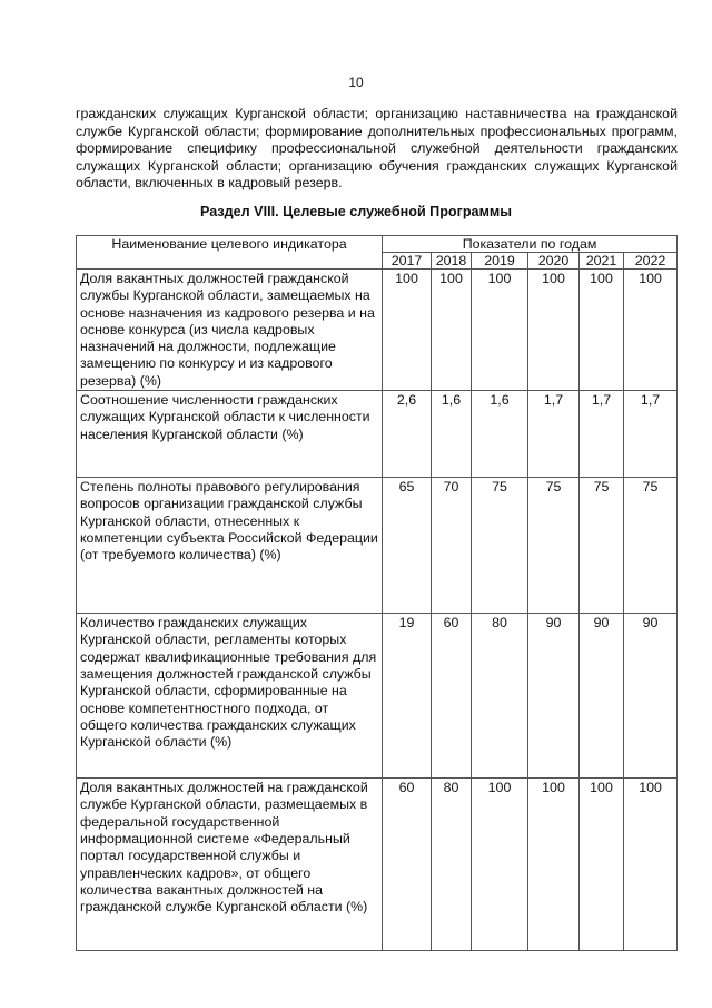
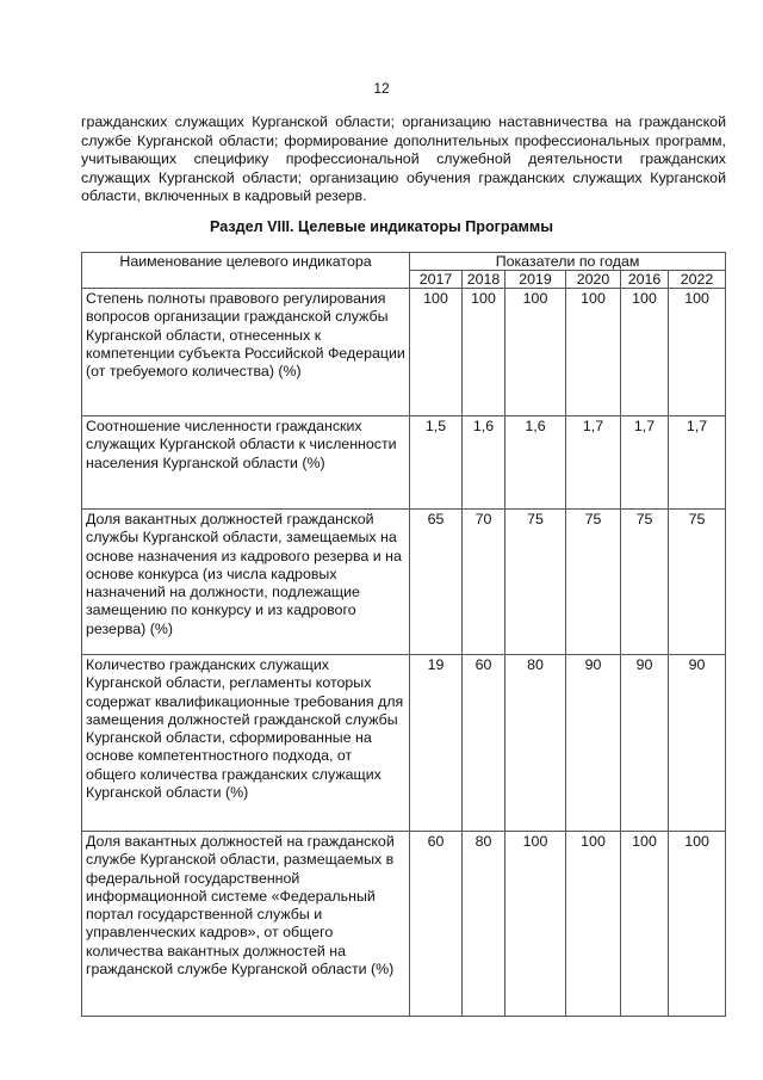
- 10
+ 12
- гражданских служащих Курганской области; организацию наставничества на гражданской службе Курганской области; формирование дополнительных профессиональных программ, формирование специфику профессиональной служебной деятельности гражданских служащих Курганской области; организацию обучения гражданских служащих Курганской области, включенных в кадровый резерв.
+ гражданских служащих Курганской области; организацию наставничества на гражданской службе Курганской области; формирование дополнительных профессиональных программ, учитывающих специфику профессиональной служебной деятельности гражданских служащих Курганской области; организацию обучения гражданских служащих Курганской области, включенных в кадровый резерв.
- Раздел VIII. Целевые служебной Программы
+ Раздел VIII. Целевые индикаторы Программы
  Наименование целевого индикатора	Показатели по годам
- 2017	2018	2019	2020	2021	2022
+ 2017	2018	2019	2020	2016	2022
- Доля вакантных должностей гражданской службы Курганской области, замещаемых на основе назначения из кадрового резерва и на основе конкурса (из числа кадровых назначений на должности, подлежащие замещению по конкурсу и из кадрового резерва) (%)	100	100	100	100	100	100
+ Степень полноты правового регулирования вопросов организации гражданской службы Курганской области, отнесенных к компетенции субъекта Российской Федерации (от требуемого количества) (%)	100	100	100	100	100	100
- Соотношение численности гражданских служащих Курганской области к численности населения Курганской области (%)	2,6	1,6	1,6	1,7	1,7	1,7
+ Соотношение численности гражданских служащих Курганской области к численности населения Курганской области (%)	1,5	1,6	1,6	1,7	1,7	1,7
- Степень полноты правового регулирования вопросов организации гражданской службы Курганской области, отнесенных к компетенции субъекта Российской Федерации (от требуемого количества) (%)	65	70	75	75	75	75
+ Доля вакантных должностей гражданской службы Курганской области, замещаемых на основе назначения из кадрового резерва и на основе конкурса (из числа кадровых назначений на должности, подлежащие замещению по конкурсу и из кадрового резерва) (%)	65	70	75	75	75	75
  Количество гражданских служащих Курганской области, регламенты которых содержат квалификационные требования для замещения должностей гражданской службы Курганской области, сформированные на основе компетентностного подхода, от общего количества гражданских служащих Курганской области (%)	19	60	80	90	90	90
  Доля вакантных должностей на гражданской службе Курганской области, размещаемых в федеральной государственной информационной системе «Федеральный портал государственной службы и управленческих кадров», от общего количества вакантных должностей на гражданской службе Курганской области (%)	60	80	100	100	100	100
